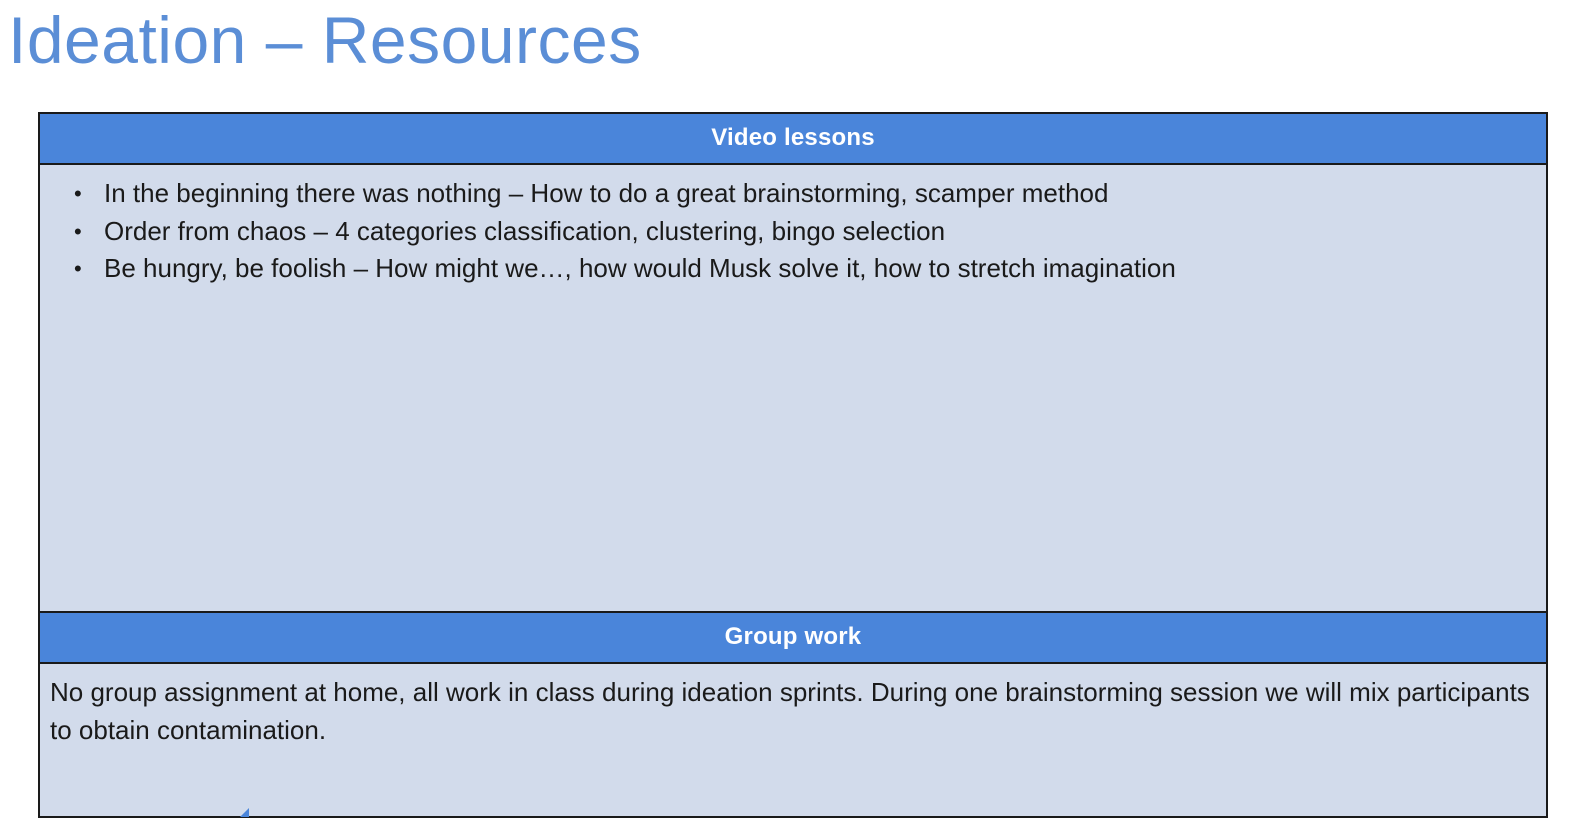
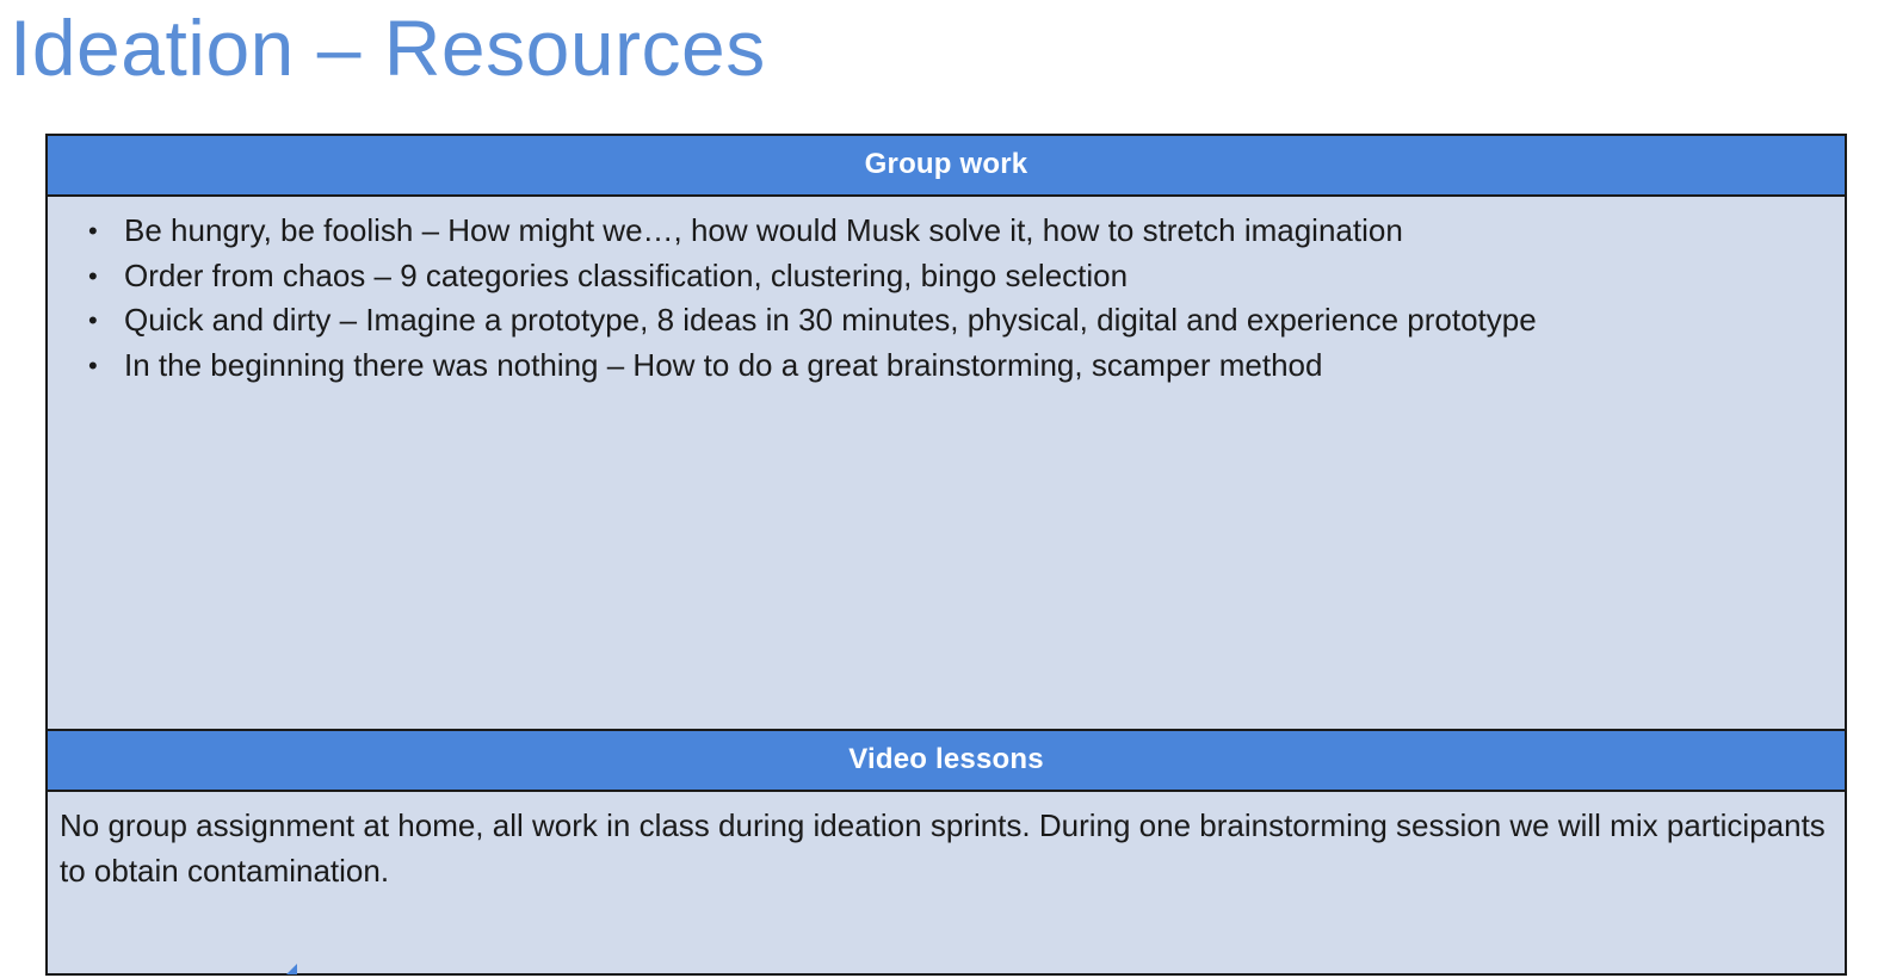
  Ideation – Resources
- Video lessons
+ Group work
- In the beginning there was nothing – How to do a great brainstorming, scamper method
+ Be hungry, be foolish – How might we…, how would Musk solve it, how to stretch imagination
- Order from chaos – 4 categories classification, clustering, bingo selection
+ Order from chaos – 9 categories classification, clustering, bingo selection
+ Quick and dirty – Imagine a prototype, 8 ideas in 30 minutes, physical, digital and experience prototype
- Be hungry, be foolish – How might we…, how would Musk solve it, how to stretch imagination
+ In the beginning there was nothing – How to do a great brainstorming, scamper method
- Group work
+ Video lessons
  No group assignment at home, all work in class during ideation sprints. During one brainstorming session we will mix participants to obtain contamination.
